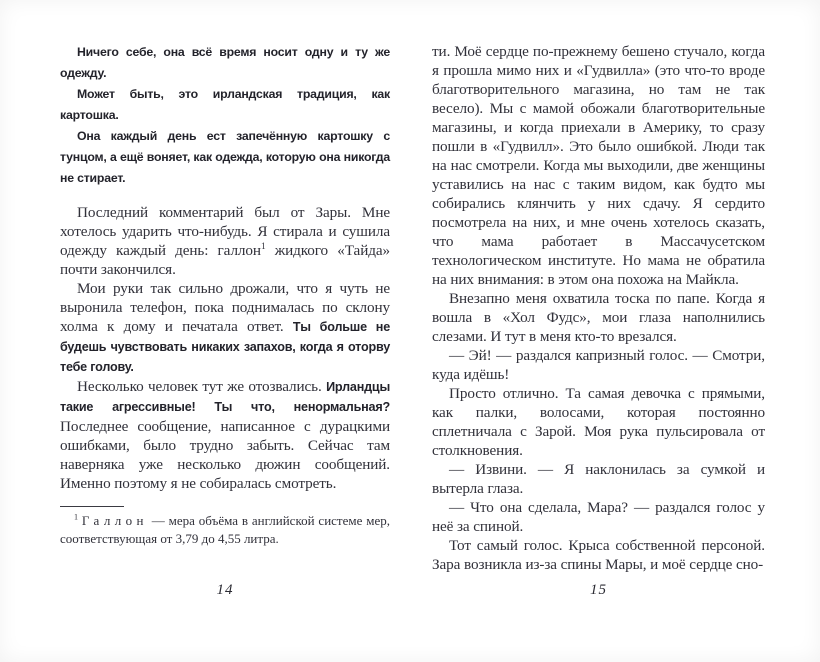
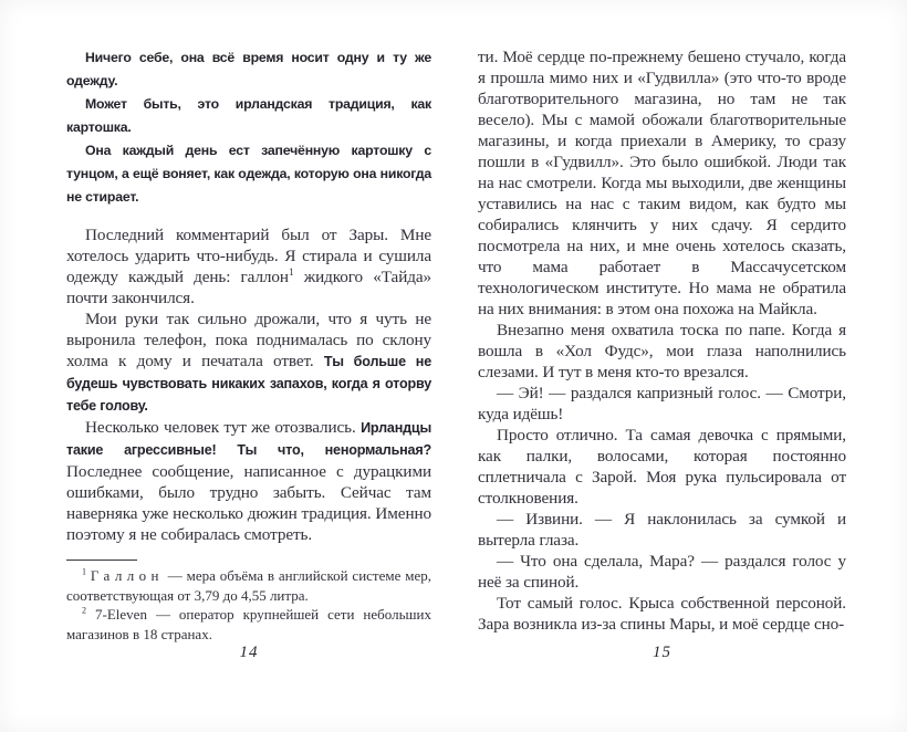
  Ничего себе, она всё время носит одну и ту же одежду.
  Может быть, это ирландская традиция, как картошка.
  Она каждый день ест запечённую картошку с тунцом, а ещё воняет, как одежда, которую она никогда не стирает.
  Последний комментарий был от Зары. Мне хотелось ударить что-нибудь. Я стирала и сушила одежду каждый день: галлон1 жидкого «Тайда» почти закончился.
  Мои руки так сильно дрожали, что я чуть не выронила телефон, пока поднималась по склону холма к дому и печатала ответ. Ты больше не будешь чувствовать никаких запахов, когда я оторву тебе голову.
- Несколько человек тут же отозвались. Ирландцы такие агрессивные! Ты что, ненормальная? Последнее сообщение, написанное с дурацкими ошибками, было трудно забыть. Сейчас там наверняка уже несколько дюжин сообщений. Именно поэтому я не собиралась смотреть.
+ Несколько человек тут же отозвались. Ирландцы такие агрессивные! Ты что, ненормальная? Последнее сообщение, написанное с дурацкими ошибками, было трудно забыть. Сейчас там наверняка уже несколько дюжин традиция. Именно поэтому я не собиралась смотреть.
  1 Галлон — мера объёма в английской системе мер, соответствующая от 3,79 до 4,55 литра.
+ 2 7-Eleven — оператор крупнейшей сети небольших магазинов в 18 странах.
  14
  ти. Моё сердце по-прежнему бешено стучало, когда я прошла мимо них и «Гудвилла» (это что-то вроде благотворительного магазина, но там не так весело). Мы с мамой обожали благотворительные магазины, и когда приехали в Америку, то сразу пошли в «Гудвилл». Это было ошибкой. Люди так на нас смотрели. Когда мы выходили, две женщины уставились на нас с таким видом, как будто мы собирались клянчить у них сдачу. Я сердито посмотрела на них, и мне очень хотелось сказать, что мама работает в Массачусетском технологическом институте. Но мама не обратила на них внимания: в этом она похожа на Майкла.
  Внезапно меня охватила тоска по папе. Когда я вошла в «Хол Фудс», мои глаза наполнились слезами. И тут в меня кто-то врезался.
  — Эй! — раздался капризный голос. — Смотри, куда идёшь!
  Просто отлично. Та самая девочка с прямыми, как палки, волосами, которая постоянно сплетничала с Зарой. Моя рука пульсировала от столкновения.
  — Извини. — Я наклонилась за сумкой и вытерла глаза.
  — Что она сделала, Мара? — раздался голос у неё за спиной.
  Тот самый голос. Крыса собственной персоной. Зара возникла из-за спины Мары, и моё сердце сно-
  15
